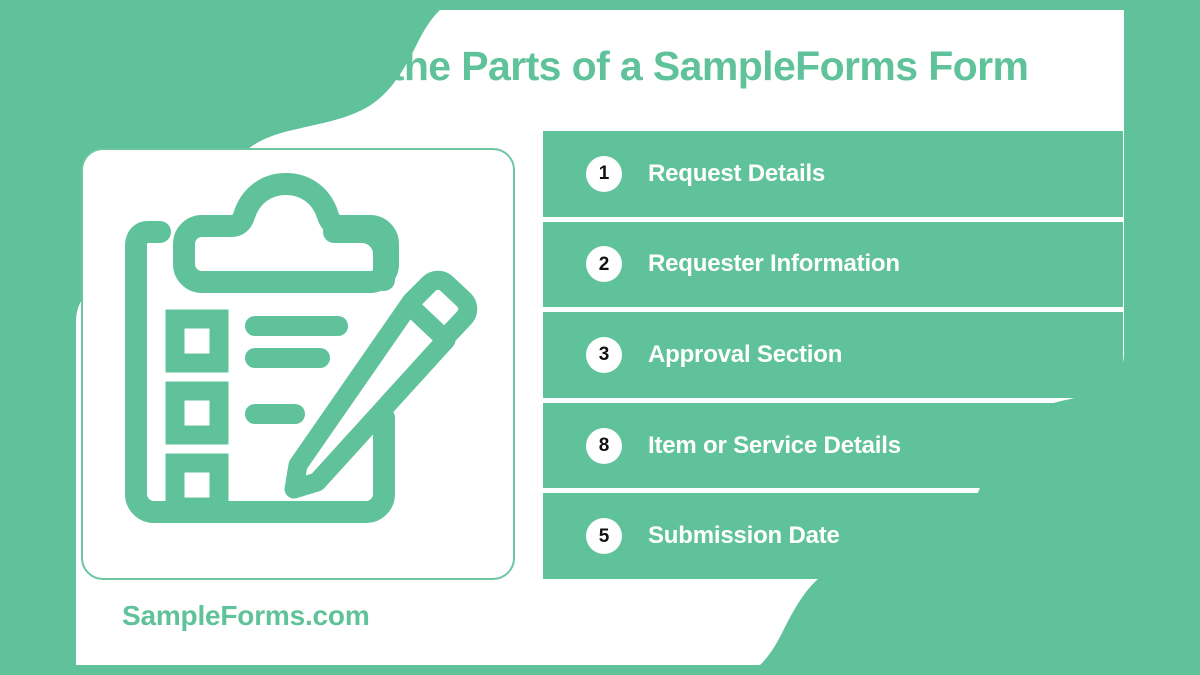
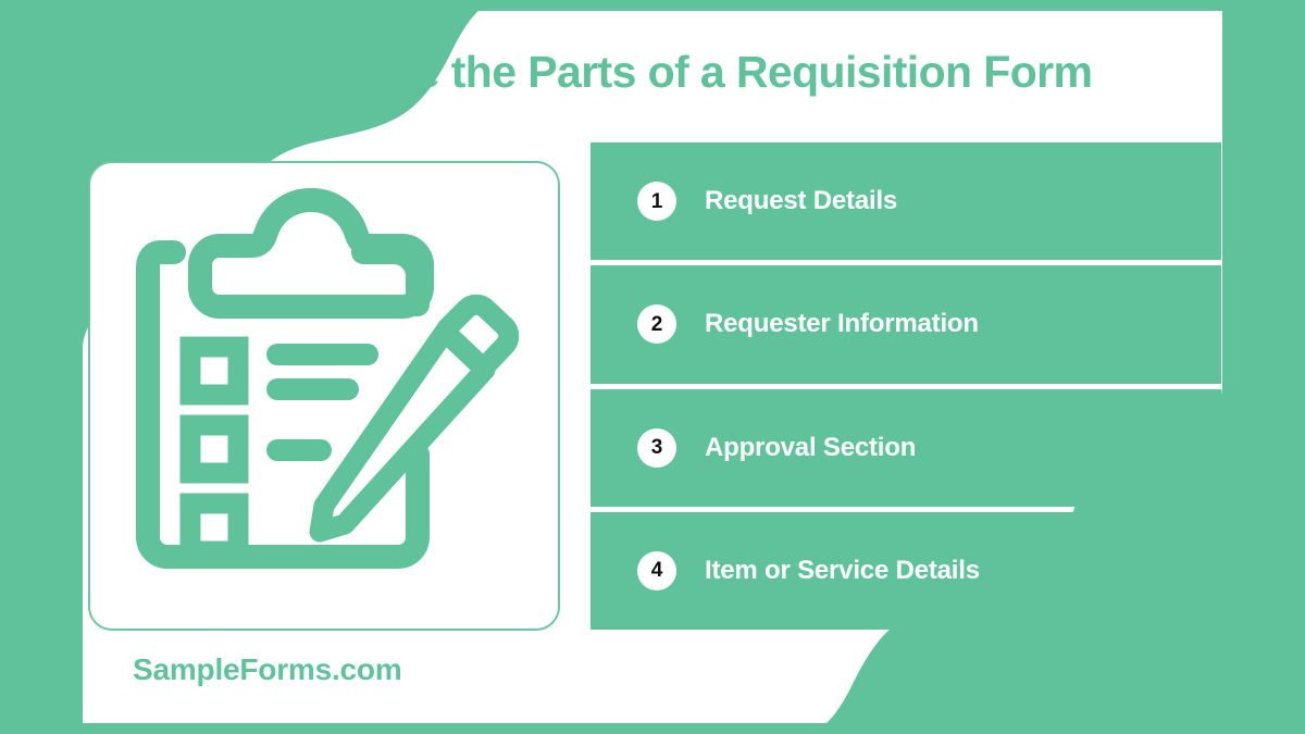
- What are the Parts of a SampleForms Form
+ What are the Parts of a Requisition Form
  SampleForms.com
  1
  Request Details
  2
  Requester Information
  3
  Approval Section
- 8
+ 4
  Item or Service Details
- 5
- Submission Date
